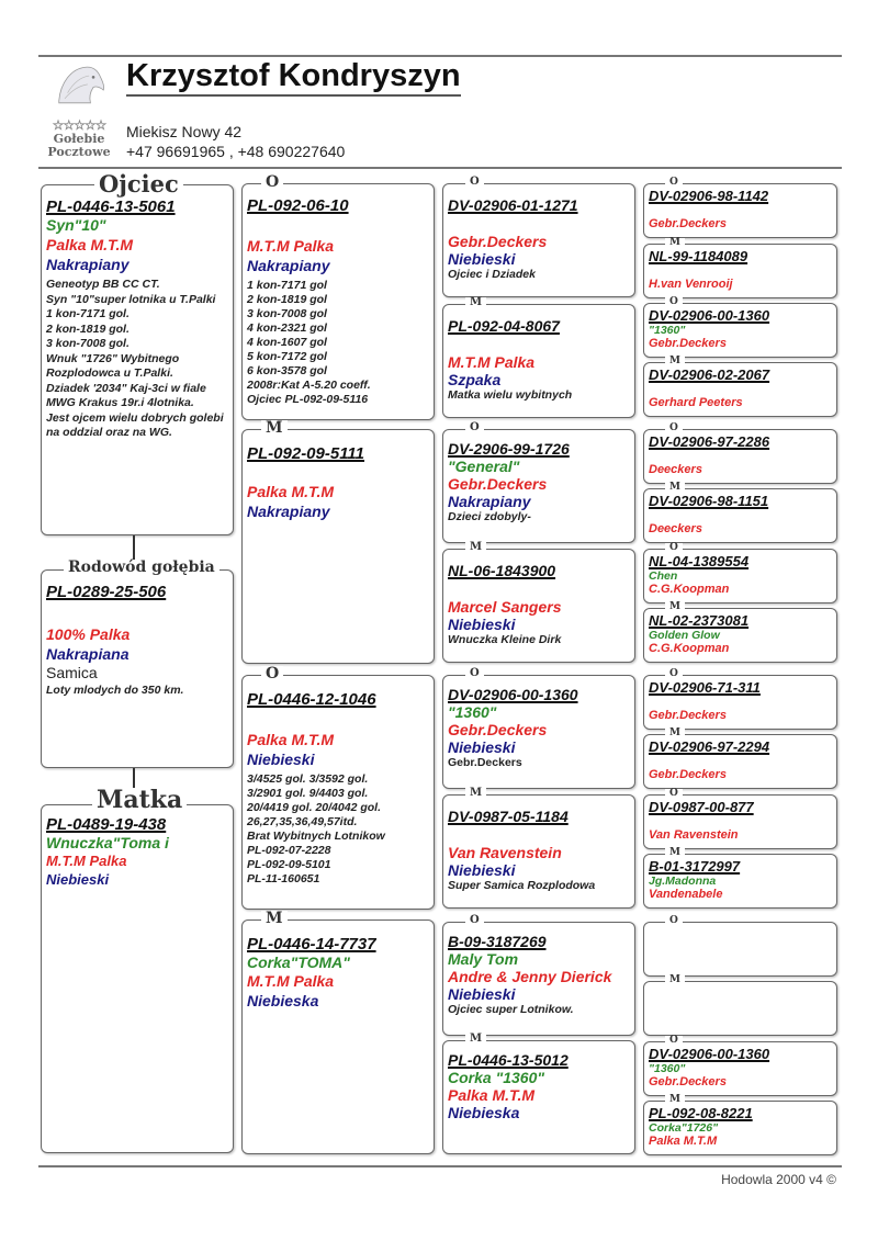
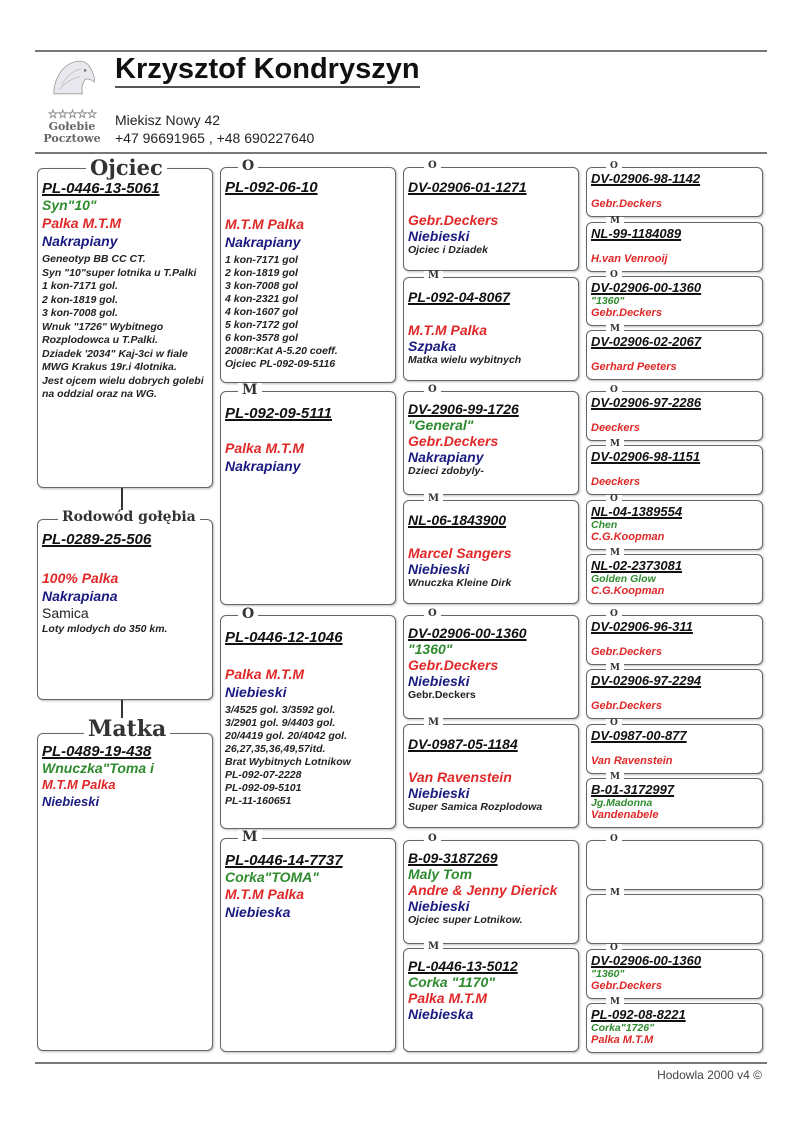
  ☆☆☆☆☆
  Gołebie
  Pocztowe
  Krzysztof Kondryszyn
  Miekisz Nowy 42
  +47 96691965 , +48 690227640
  PL-0446-13-5061
  Syn"10"
  Palka M.T.M
  Nakrapiany
  Geneotyp BB CC CT.
  Syn "10"super lotnika u T.Palki
  1 kon-7171 gol.
  2 kon-1819 gol.
  3 kon-7008 gol.
  Wnuk "1726" Wybitnego Rozplodowca u T.Palki.
  Dziadek '2034" Kaj-3ci w fiale MWG Krakus 19r.i 4lotnika.
  Jest ojcem wielu dobrych golebi na oddzial oraz na WG.
  Ojciec
  PL-0289-25-506
  100% Palka
  Nakrapiana
  Samica
  Loty mlodych do 350 km.
  Rodowód gołębia
  PL-0489-19-438
  Wnuczka"Toma i
  M.T.M Palka
  Niebieski
  Matka
  PL-092-06-10
  M.T.M Palka
  Nakrapiany
  1 kon-7171 gol
  2 kon-1819 gol
  3 kon-7008 gol
  4 kon-2321 gol
  4 kon-1607 gol
  5 kon-7172 gol
  6 kon-3578 gol
  2008r:Kat A-5.20 coeff.
  Ojciec PL-092-09-5116
  O
  PL-092-09-5111
  Palka M.T.M
  Nakrapiany
  M
  PL-0446-12-1046
  Palka M.T.M
  Niebieski
  3/4525 gol. 3/3592 gol.
  3/2901 gol. 9/4403 gol.
  20/4419 gol. 20/4042 gol.
  26,27,35,36,49,57itd.
  Brat Wybitnych Lotnikow
  PL-092-07-2228
  PL-092-09-5101
  PL-11-160651
  O
  PL-0446-14-7737
  Corka"TOMA"
  M.T.M Palka
  Niebieska
  M
  DV-02906-01-1271
  Gebr.Deckers
  Niebieski
  Ojciec i Dziadek
  O
  PL-092-04-8067
  M.T.M Palka
  Szpaka
  Matka wielu wybitnych
  M
  DV-2906-99-1726
  "General"
  Gebr.Deckers
  Nakrapiany
  Dzieci zdobyly-
  O
  NL-06-1843900
  Marcel Sangers
  Niebieski
  Wnuczka Kleine Dirk
  M
  DV-02906-00-1360
  "1360"
  Gebr.Deckers
  Niebieski
  Gebr.Deckers
  O
  DV-0987-05-1184
  Van Ravenstein
  Niebieski
  Super Samica Rozplodowa
  M
  B-09-3187269
  Maly Tom
  Andre & Jenny Dierick
  Niebieski
  Ojciec super Lotnikow.
  O
  PL-0446-13-5012
- Corka "1360"
+ Corka "1170"
  Palka M.T.M
  Niebieska
  M
  DV-02906-98-1142
  Gebr.Deckers
  O
  NL-99-1184089
  H.van Venrooij
  M
  DV-02906-00-1360
  "1360"
  Gebr.Deckers
  O
  DV-02906-02-2067
  Gerhard Peeters
  M
  DV-02906-97-2286
  Deeckers
  O
  DV-02906-98-1151
  Deeckers
  M
  NL-04-1389554
  Chen
  C.G.Koopman
  O
  NL-02-2373081
  Golden Glow
  C.G.Koopman
  M
- DV-02906-71-311
+ DV-02906-96-311
  Gebr.Deckers
  O
  DV-02906-97-2294
  Gebr.Deckers
  M
  DV-0987-00-877
  Van Ravenstein
  O
  B-01-3172997
  Jg.Madonna
  Vandenabele
  M
  O
  M
  DV-02906-00-1360
  "1360"
  Gebr.Deckers
  O
  PL-092-08-8221
  Corka"1726"
  Palka M.T.M
  M
  Hodowla 2000 v4 ©
